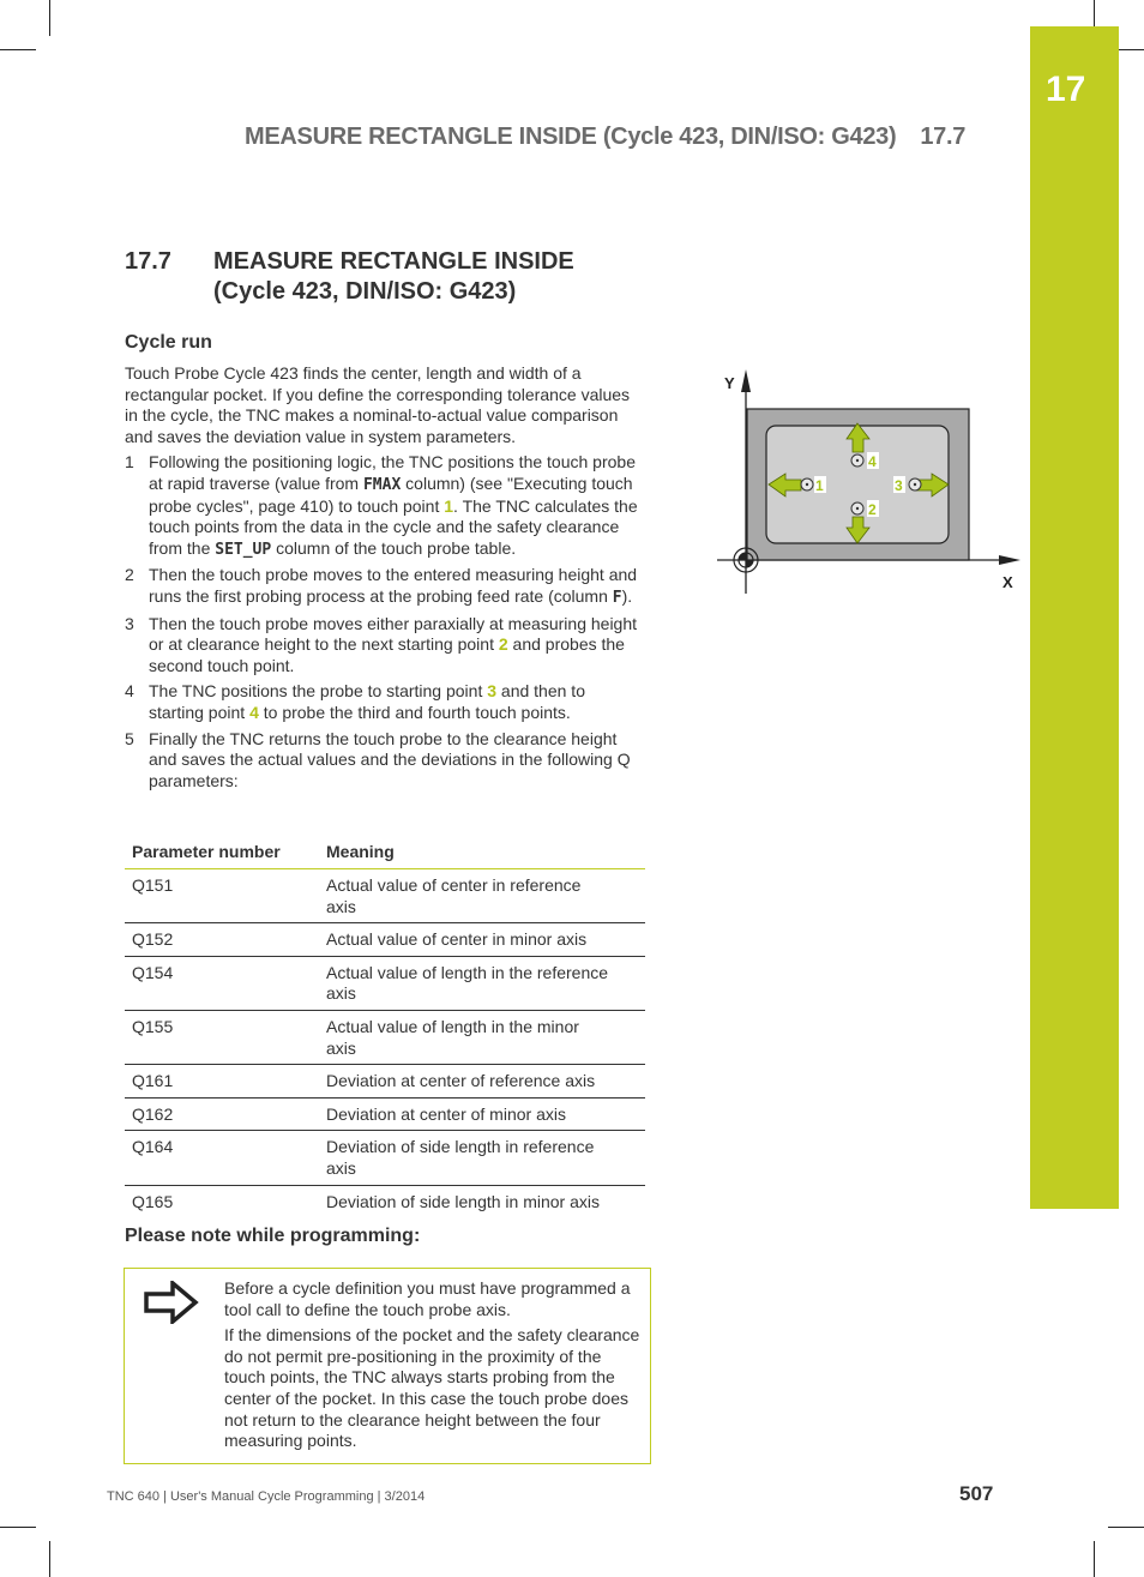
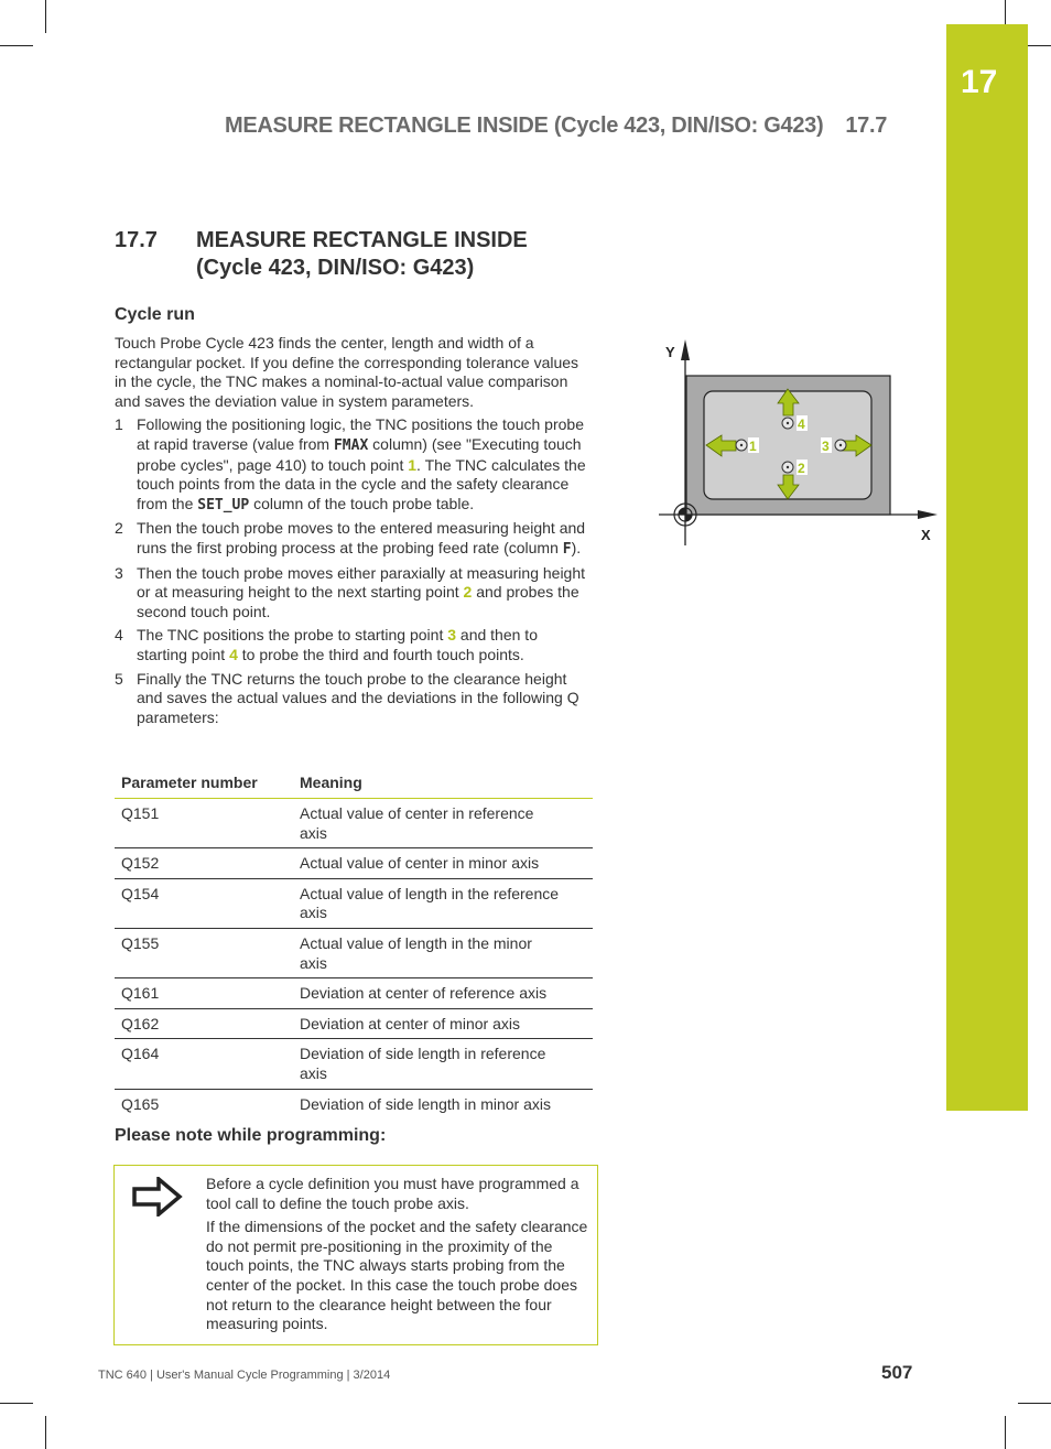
  17
  MEASURE RECTANGLE INSIDE (Cycle 423, DIN/ISO: G423) 17.7
  17.7 MEASURE RECTANGLE INSIDE
  (Cycle 423, DIN/ISO: G423)
  Cycle run
  Touch Probe Cycle 423 finds the center, length and width of a rectangular pocket. If you define the corresponding tolerance values in the cycle, the TNC makes a nominal-to-actual value comparison and saves the deviation value in system parameters.
  1
  Following the positioning logic, the TNC positions the touch probe at rapid traverse (value from FMAX column) (see "Executing touch probe cycles", page 410) to touch point 1. The TNC calculates the touch points from the data in the cycle and the safety clearance from the SET_UP column of the touch probe table.
  2
  Then the touch probe moves to the entered measuring height and runs the first probing process at the probing feed rate (column F).
  3
- Then the touch probe moves either paraxially at measuring height or at clearance height to the next starting point 2 and probes the second touch point.
+ Then the touch probe moves either paraxially at measuring height or at measuring height to the next starting point 2 and probes the second touch point.
  4
  The TNC positions the probe to starting point 3 and then to starting point 4 to probe the third and fourth touch points.
  5
  Finally the TNC returns the touch probe to the clearance height and saves the actual values and the deviations in the following Q parameters:
  Parameter number	Meaning
  Q151	Actual value of center in reference axis
  Q152	Actual value of center in minor axis
  Q154	Actual value of length in the reference axis
  Q155	Actual value of length in the minor axis
  Q161	Deviation at center of reference axis
  Q162	Deviation at center of minor axis
  Q164	Deviation of side length in reference axis
  Q165	Deviation of side length in minor axis
  Please note while programming:
  Before a cycle definition you must have programmed a tool call to define the touch probe axis.
  If the dimensions of the pocket and the safety clearance do not permit pre-positioning in the proximity of the touch points, the TNC always starts probing from the center of the pocket. In this case the touch probe does not return to the clearance height between the four measuring points.
  Y
  X
  1
  2
  3
  4
  TNC 640 | User's Manual Cycle Programming | 3/2014
  507
